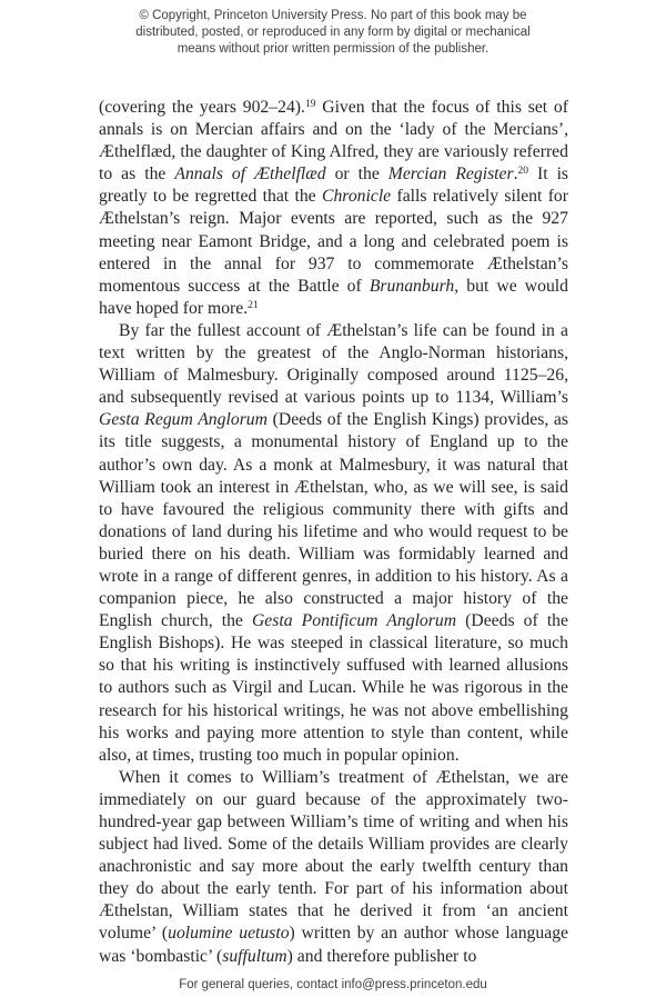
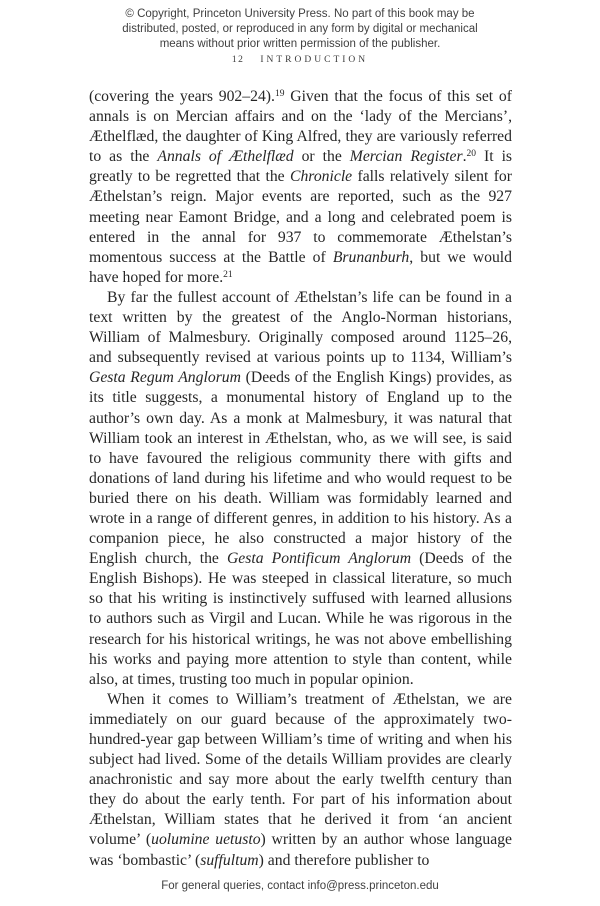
  © Copyright, Princeton University Press. No part of this book may be
  distributed, posted, or reproduced in any form by digital or mechanical
  means without prior written permission of the publisher.
+ 12 INTRODUCTION
  (covering the years 902–24).19 Given that the focus of this set of annals is on Mercian affairs and on the ‘lady of the Mercians’, Æthelflæd, the daughter of King Alfred, they are variously referred to as the Annals of Æthelflæd or the Mercian Register.20 It is greatly to be regretted that the Chronicle falls relatively silent for Æthelstan’s reign. Major events are reported, such as the 927 meeting near Eamont Bridge, and a long and celebrated poem is entered in the annal for 937 to commemorate Æthelstan’s momentous success at the Battle of Brunanburh, but we would have hoped for more.21
  By far the fullest account of Æthelstan’s life can be found in a text written by the greatest of the Anglo-Norman historians, William of Malmesbury. Originally composed around 1125–26, and subsequently revised at various points up to 1134, William’s Gesta Regum Anglorum (Deeds of the English Kings) provides, as its title suggests, a monumental history of England up to the author’s own day. As a monk at Malmesbury, it was natural that William took an interest in Æthelstan, who, as we will see, is said to have favoured the religious community there with gifts and donations of land during his lifetime and who would request to be buried there on his death. William was formidably learned and wrote in a range of different genres, in addition to his history. As a companion piece, he also constructed a major history of the English church, the Gesta Pontificum Anglorum (Deeds of the English Bishops). He was steeped in classical literature, so much so that his writing is instinctively suffused with learned allusions to authors such as Virgil and Lucan. While he was rigorous in the research for his historical writings, he was not above embellishing his works and paying more attention to style than content, while also, at times, trusting too much in popular opinion.
  When it comes to William’s treatment of Æthelstan, we are immediately on our guard because of the approximately two-hundred-year gap between William’s time of writing and when his subject had lived. Some of the details William provides are clearly anachronistic and say more about the early twelfth century than they do about the early tenth. For part of his information about Æthelstan, William states that he derived it from ‘an ancient volume’ (uolumine uetusto) written by an author whose language was ‘bombastic’ (suffultum) and therefore publisher to
  For general queries, contact info@press.princeton.edu
